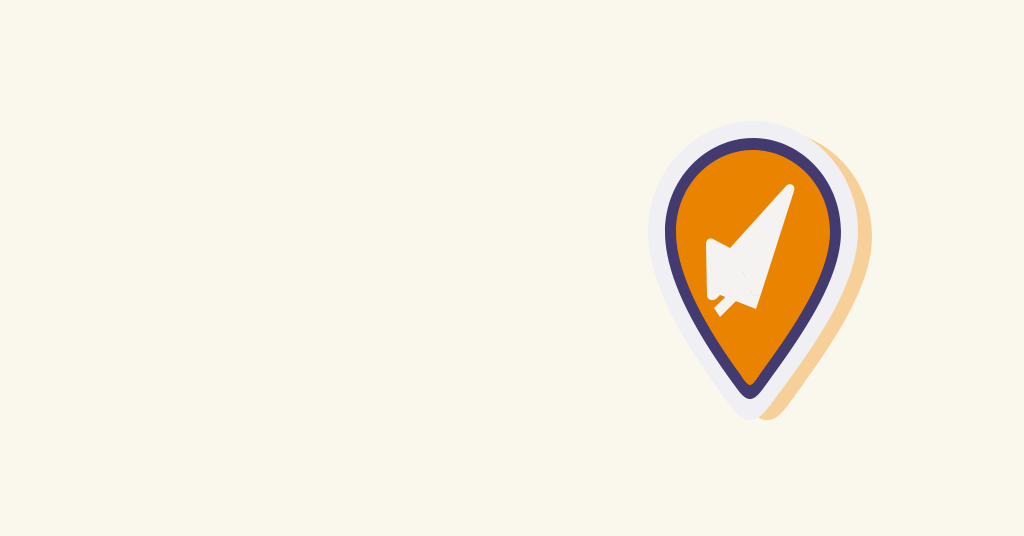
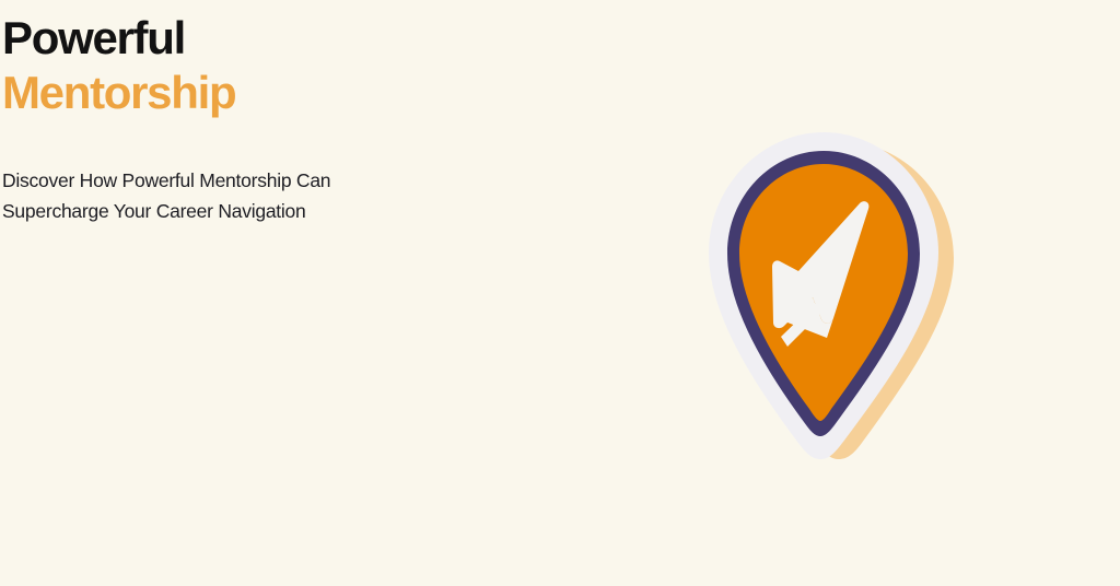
+ Powerful
+ Mentorship
+ Discover How Powerful Mentorship Can
+ Supercharge Your Career Navigation
